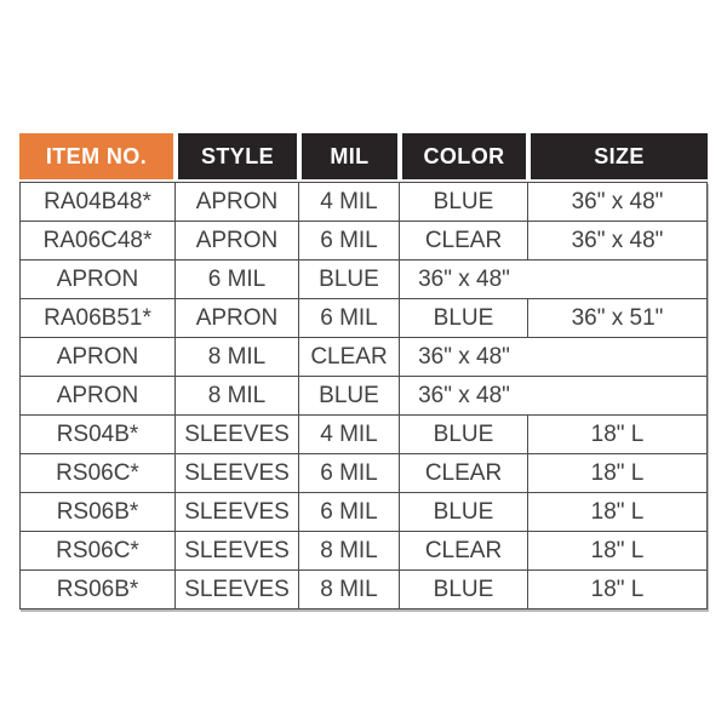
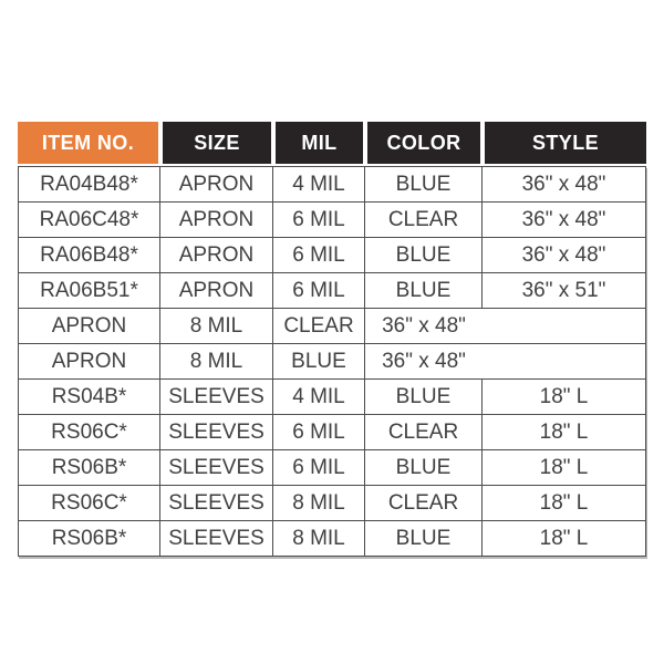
  ITEM NO.
- STYLE
+ SIZE
  MIL
  COLOR
- SIZE
+ STYLE
  RA04B48*
  APRON
  4 MIL
  BLUE
  36" x 48"
  RA06C48*
  APRON
  6 MIL
  CLEAR
  36" x 48"
+ RA06B48*
  APRON
  6 MIL
  BLUE
  36" x 48"
  RA06B51*
  APRON
  6 MIL
  BLUE
  36" x 51"
  APRON
  8 MIL
  CLEAR
  36" x 48"
  APRON
  8 MIL
  BLUE
  36" x 48"
  RS04B*
  SLEEVES
  4 MIL
  BLUE
  18" L
  RS06C*
  SLEEVES
  6 MIL
  CLEAR
  18" L
  RS06B*
  SLEEVES
  6 MIL
  BLUE
  18" L
  RS06C*
  SLEEVES
  8 MIL
  CLEAR
  18" L
  RS06B*
  SLEEVES
  8 MIL
  BLUE
  18" L
